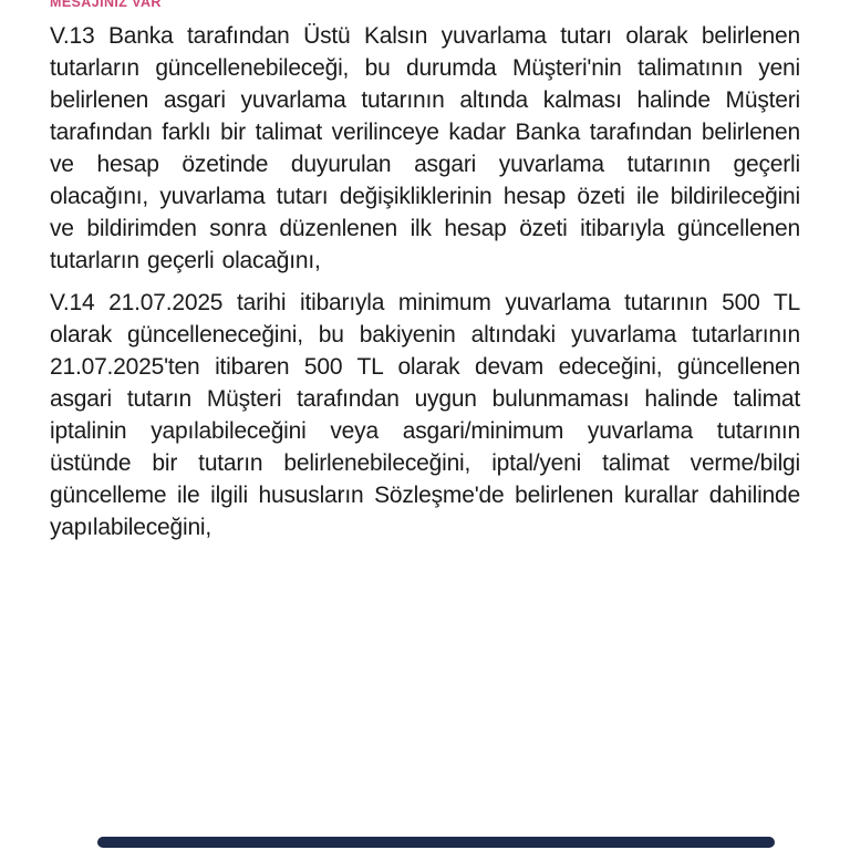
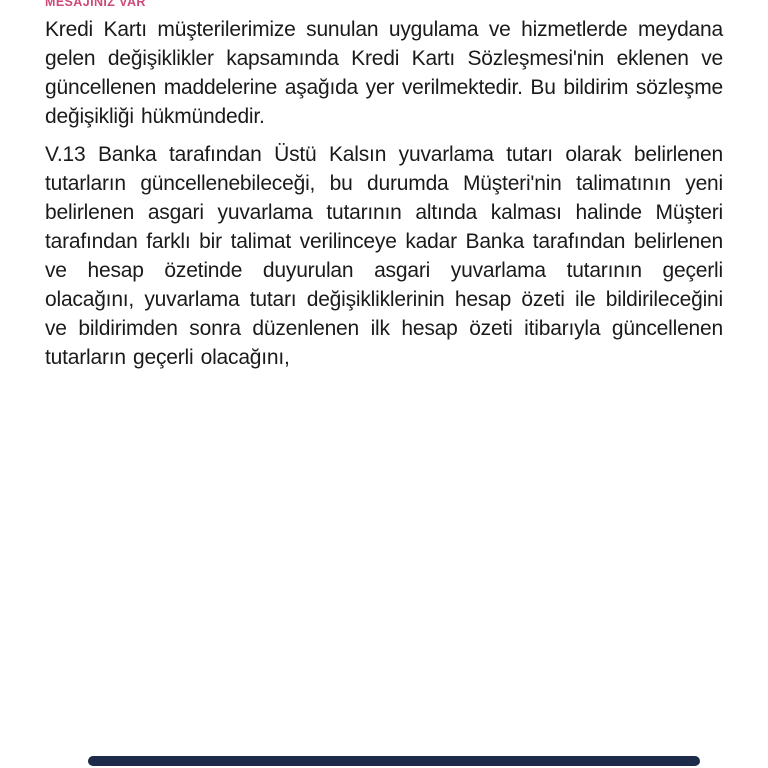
  MESAJINIZ VAR
+ Kredi Kartı müşterilerimize sunulan uygulama ve hizmetlerde meydana gelen değişiklikler kapsamında Kredi Kartı Sözleşmesi'nin eklenen ve güncellenen maddelerine aşağıda yer verilmektedir. Bu bildirim sözleşme değişikliği hükmündedir.
  V.13 Banka tarafından Üstü Kalsın yuvarlama tutarı olarak belirlenen tutarların güncellenebileceği, bu durumda Müşteri'nin talimatının yeni belirlenen asgari yuvarlama tutarının altında kalması halinde Müşteri tarafından farklı bir talimat verilinceye kadar Banka tarafından belirlenen ve hesap özetinde duyurulan asgari yuvarlama tutarının geçerli olacağını, yuvarlama tutarı değişikliklerinin hesap özeti ile bildirileceğini ve bildirimden sonra düzenlenen ilk hesap özeti itibarıyla güncellenen tutarların geçerli olacağını,
- V.14 21.07.2025 tarihi itibarıyla minimum yuvarlama tutarının 500 TL olarak güncelleneceğini, bu bakiyenin altındaki yuvarlama tutarlarının 21.07.2025'ten itibaren 500 TL olarak devam edeceğini, güncellenen asgari tutarın Müşteri tarafından uygun bulunmaması halinde talimat iptalinin yapılabileceğini veya asgari/minimum yuvarlama tutarının üstünde bir tutarın belirlenebileceğini, iptal/yeni talimat verme/bilgi güncelleme ile ilgili hususların Sözleşme'de belirlenen kurallar dahilinde yapılabileceğini,
